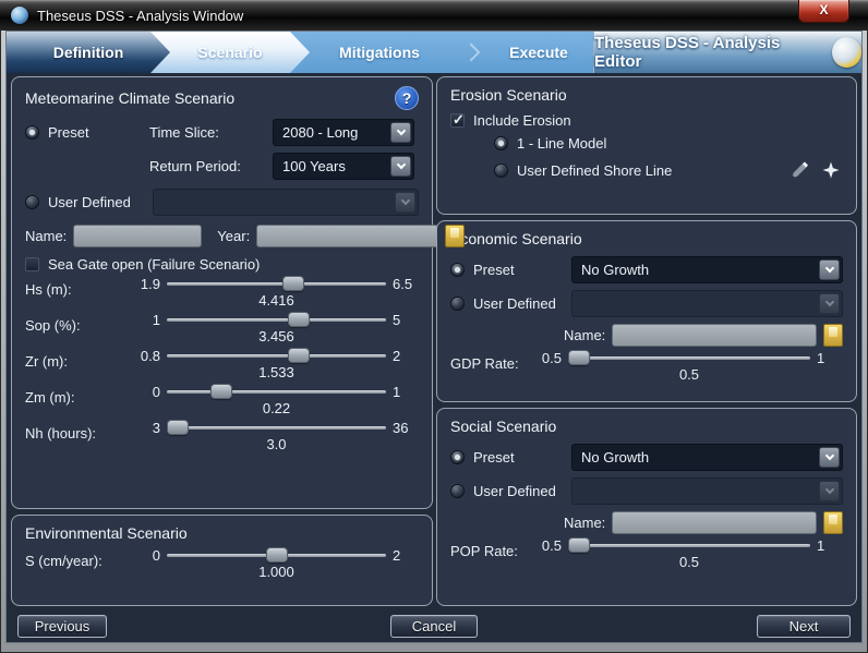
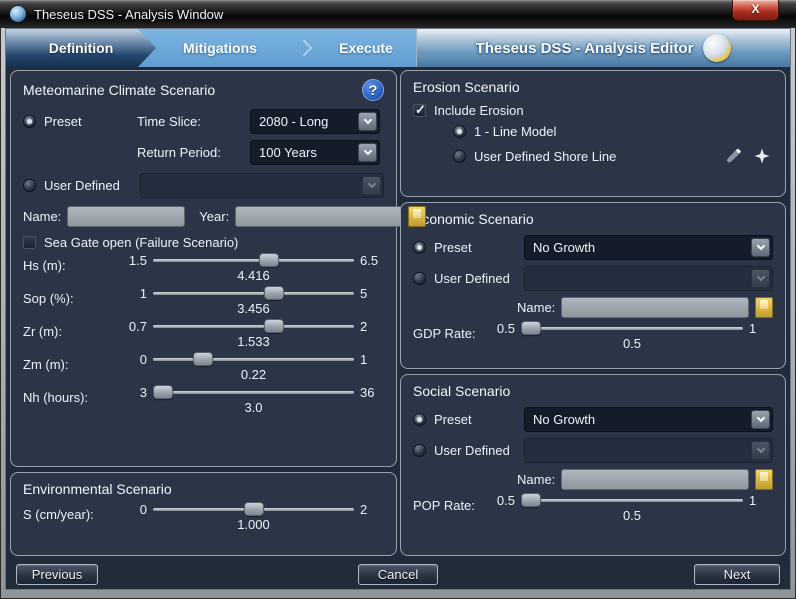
  Theseus DSS - Analysis Window
  X
  Definition
- Scenario
  Mitigations
  Execute
  Theseus DSS - Analysis Editor
  Meteomarine Climate Scenario
  ?
  Preset
  Time Slice:
  2080 - Long
  Return Period:
  100 Years
  User Defined
  Name:
  Year:
  Sea Gate open (Failure Scenario)
  Hs (m):
- 1.9
+ 1.5
  6.5
  4.416
  Sop (%):
  1
  5
  3.456
  Zr (m):
- 0.8
+ 0.7
  2
  1.533
  Zm (m):
  0
  1
  0.22
  Nh (hours):
  3
  36
  3.0
  Environmental Scenario
  S (cm/year):
  0
  2
  1.000
  Erosion Scenario
  Include Erosion
  1 - Line Model
  User Defined Shore Line
  onomic Scenario
  Preset
  No Growth
  User Defined
  Name:
  GDP Rate:
  0.5
  1
  0.5
  Social Scenario
  Preset
  No Growth
  User Defined
  Name:
  POP Rate:
  0.5
  1
  0.5
  Previous
  Cancel
  Next
